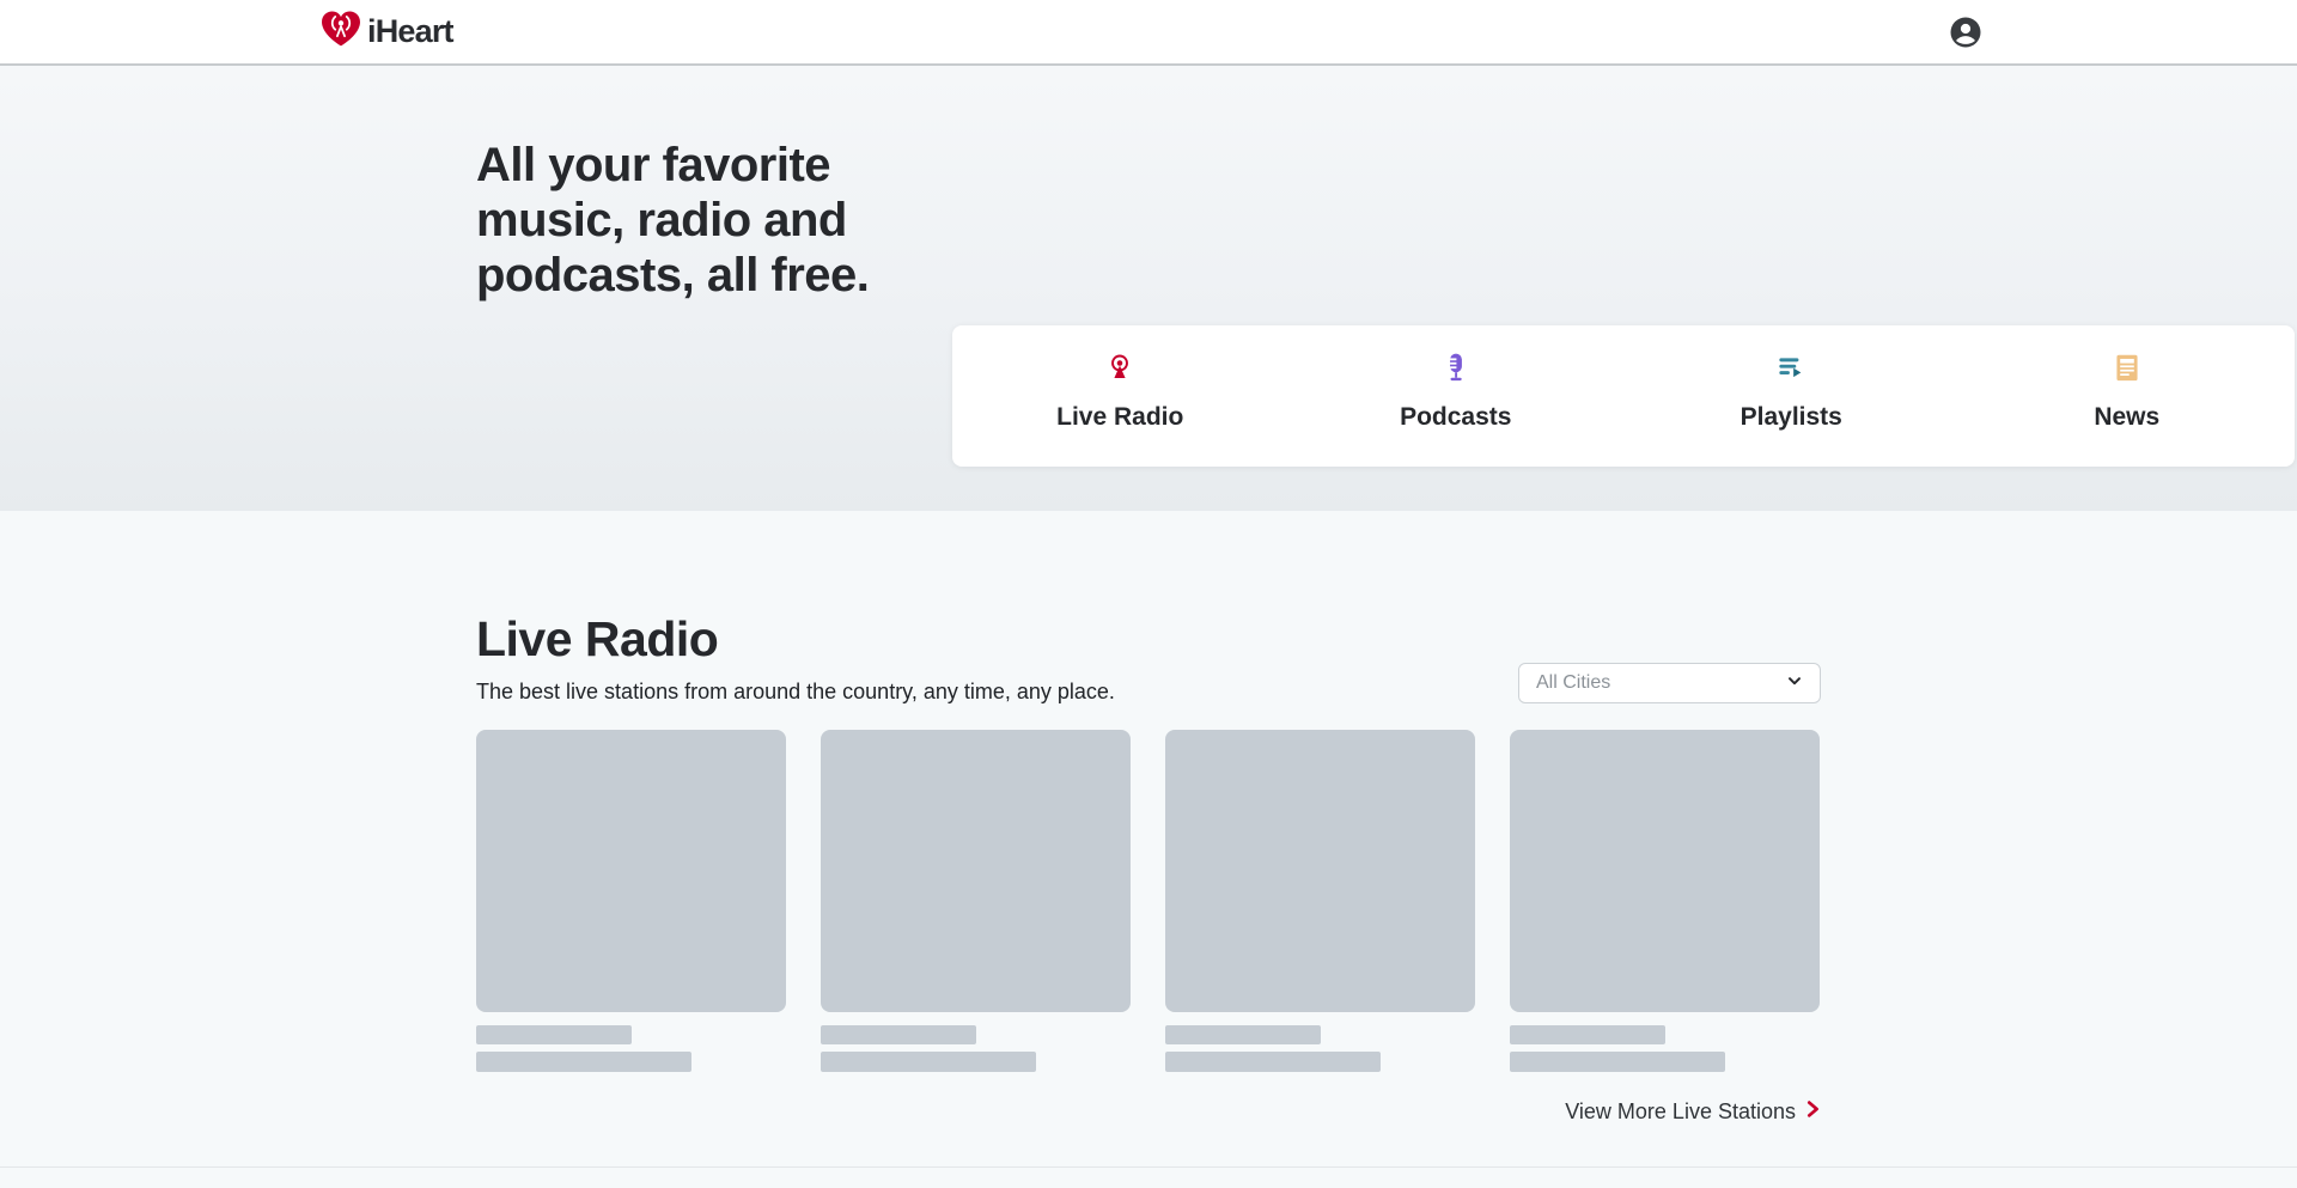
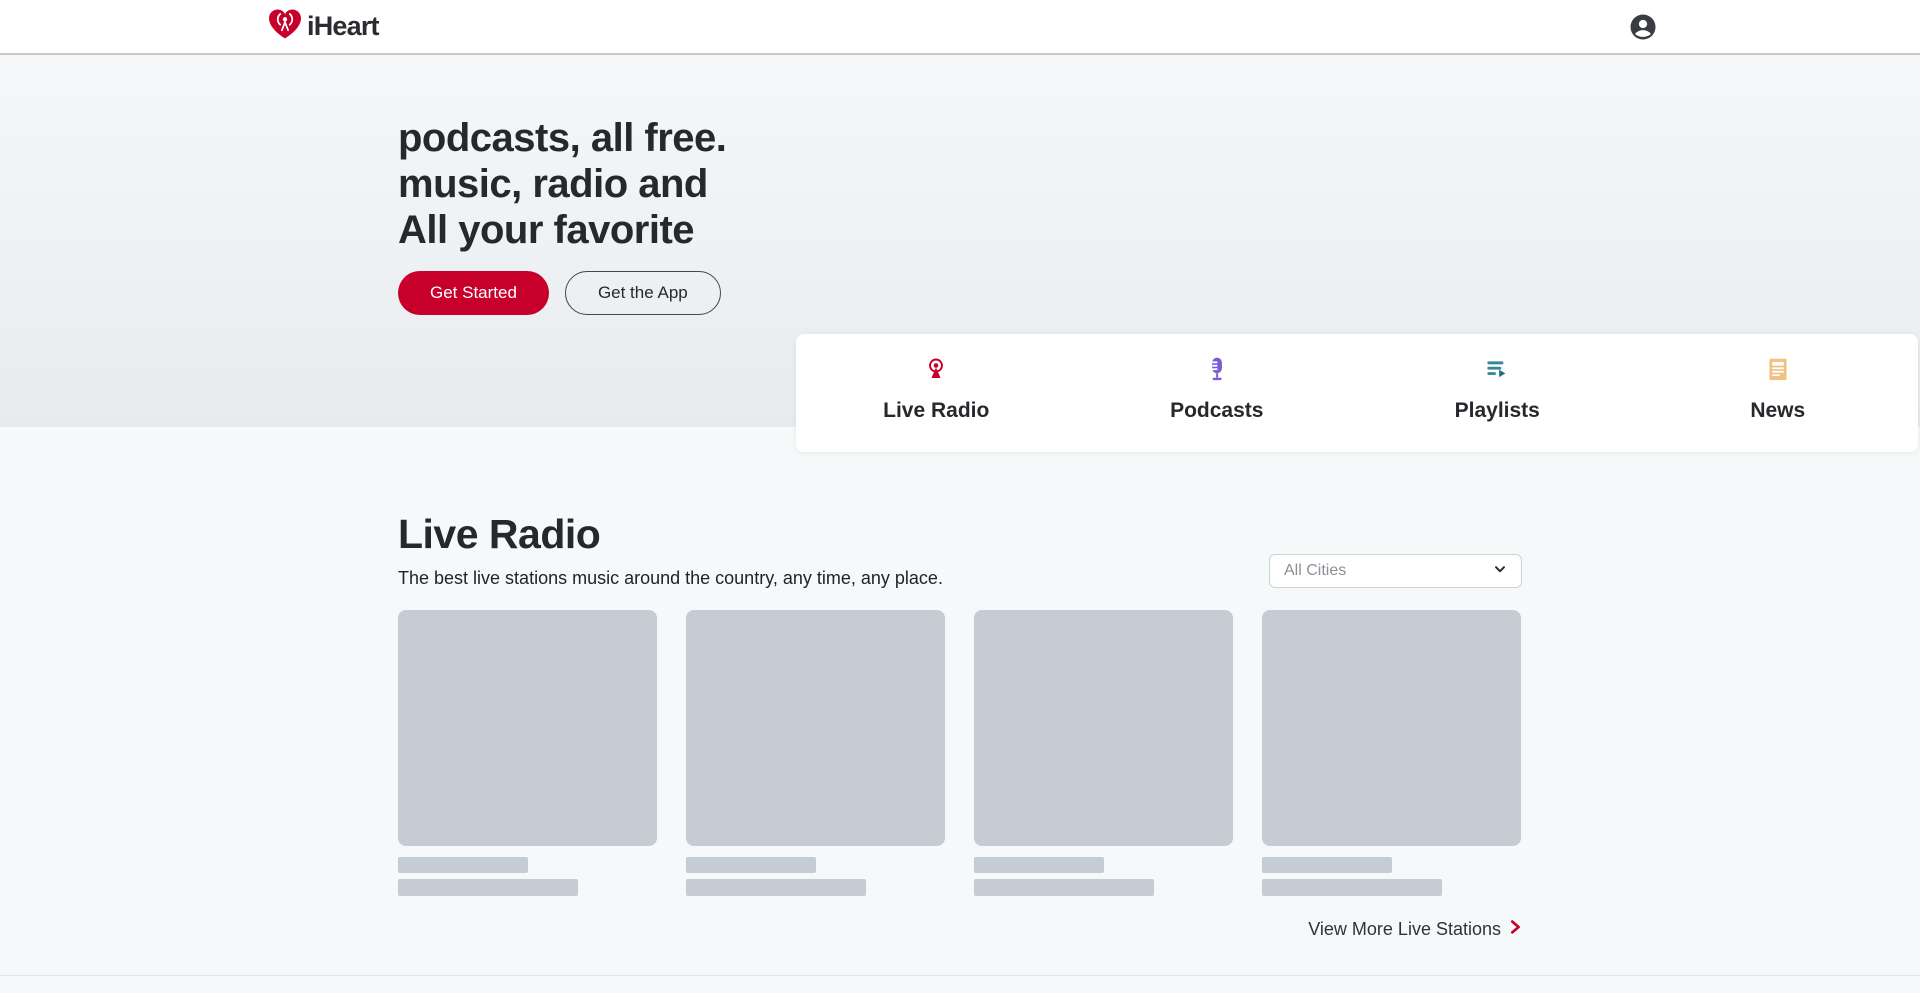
  iHeart
- All your favorite
+ podcasts, all free.
  music, radio and
- podcasts, all free.
+ All your favorite
+ Get Started
+ Get the App
  Live Radio
  Podcasts
  Playlists
  News
  Live Radio
- The best live stations from around the country, any time, any place.
+ The best live stations music around the country, any time, any place.
  All Cities
  View More Live Stations
